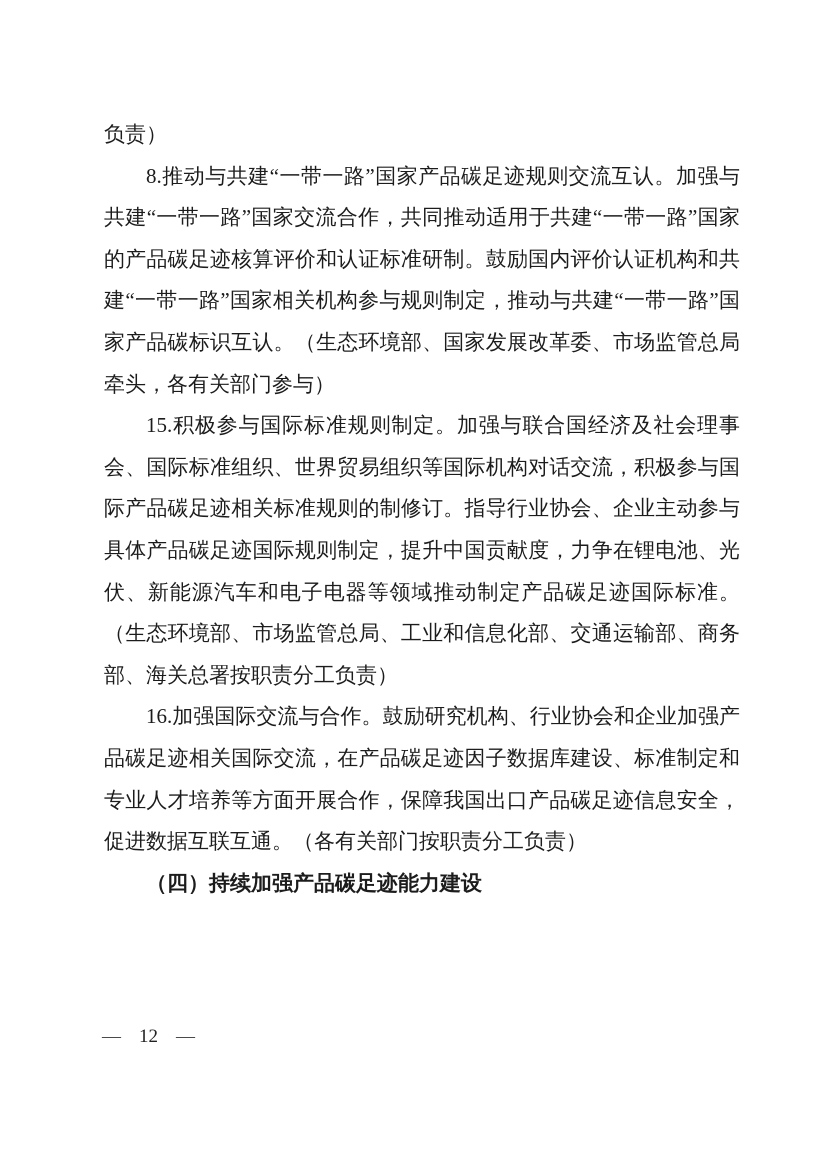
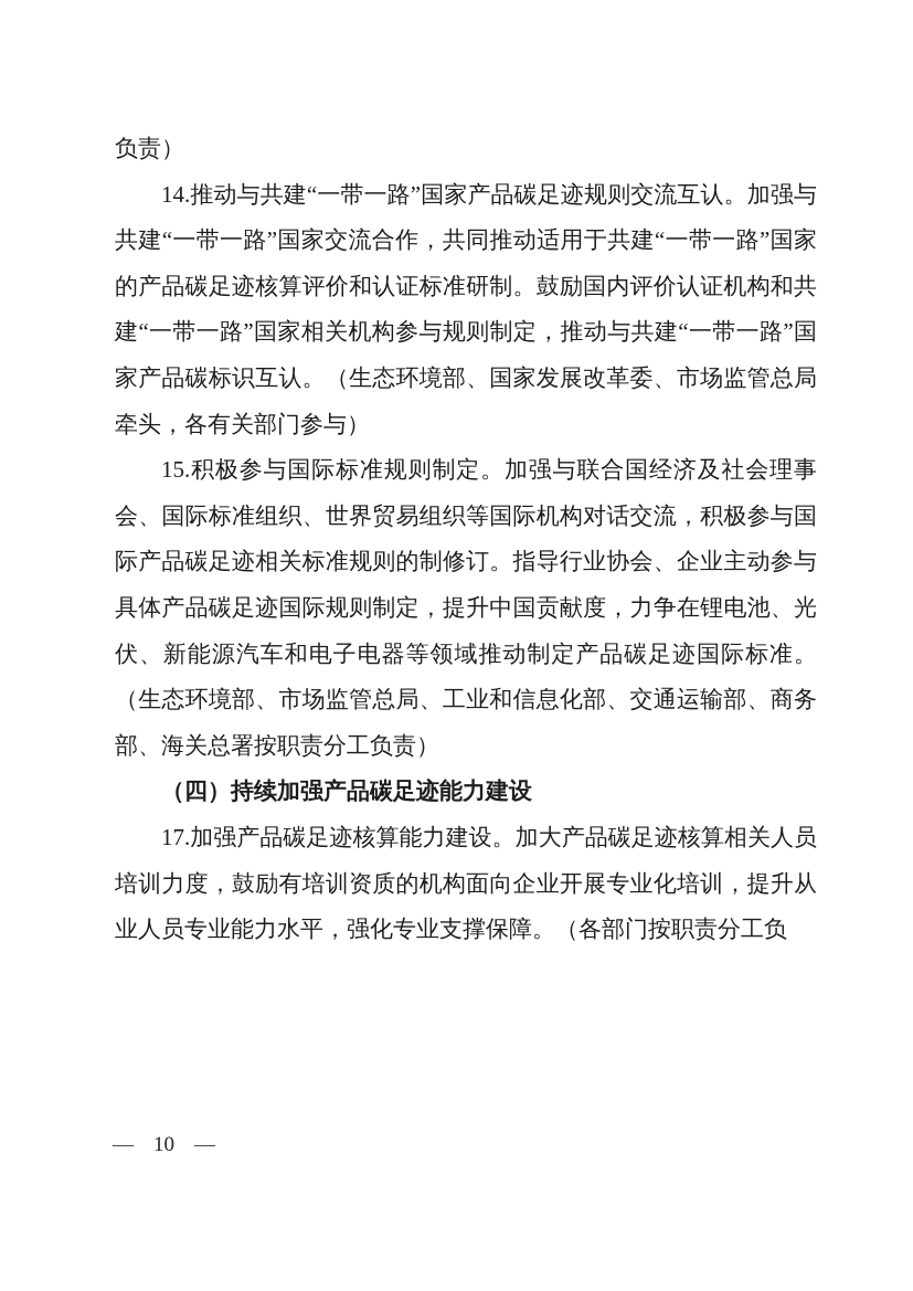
  负责）
- 8.推动与共建“一带一路”国家产品碳足迹规则交流互认。加强与共建“一带一路”国家交流合作，共同推动适用于共建“一带一路”国家的产品碳足迹核算评价和认证标准研制。鼓励国内评价认证机构和共建“一带一路”国家相关机构参与规则制定，推动与共建“一带一路”国家产品碳标识互认。（生态环境部、国家发展改革委、市场监管总局牵头，各有关部门参与）
+ 14.推动与共建“一带一路”国家产品碳足迹规则交流互认。加强与共建“一带一路”国家交流合作，共同推动适用于共建“一带一路”国家的产品碳足迹核算评价和认证标准研制。鼓励国内评价认证机构和共建“一带一路”国家相关机构参与规则制定，推动与共建“一带一路”国家产品碳标识互认。（生态环境部、国家发展改革委、市场监管总局牵头，各有关部门参与）
  15.积极参与国际标准规则制定。加强与联合国经济及社会理事会、国际标准组织、世界贸易组织等国际机构对话交流，积极参与国际产品碳足迹相关标准规则的制修订。指导行业协会、企业主动参与具体产品碳足迹国际规则制定，提升中国贡献度，力争在锂电池、光伏、新能源汽车和电子电器等领域推动制定产品碳足迹国际标准。（生态环境部、市场监管总局、工业和信息化部、交通运输部、商务部、海关总署按职责分工负责）
- 16.加强国际交流与合作。鼓励研究机构、行业协会和企业加强产品碳足迹相关国际交流，在产品碳足迹因子数据库建设、标准制定和专业人才培养等方面开展合作，保障我国出口产品碳足迹信息安全，促进数据互联互通。（各有关部门按职责分工负责）
  （四）持续加强产品碳足迹能力建设
+ 17.加强产品碳足迹核算能力建设。加大产品碳足迹核算相关人员培训力度，鼓励有培训资质的机构面向企业开展专业化培训，提升从业人员专业能力水平，强化专业支撑保障。（各部门按职责分工负
- — 12 —
+ — 10 —
